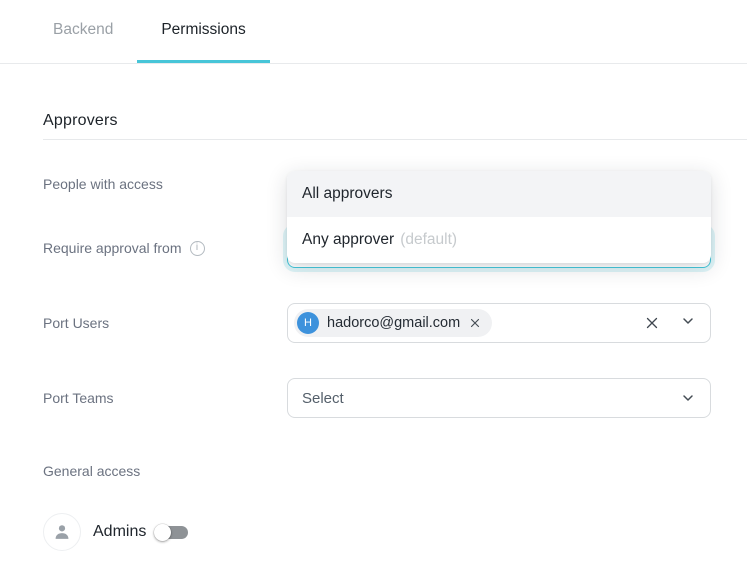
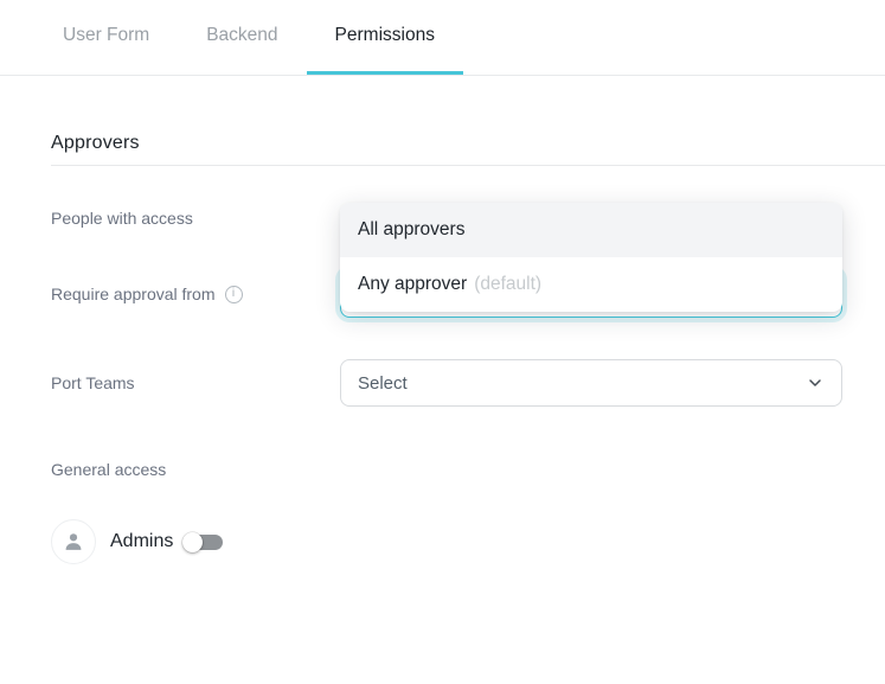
+ User Form
  Backend
  Permissions
  Approvers
  People with access
  Require approval from
- Port Users
- H
- hadorco@gmail.com
  Port Teams
  Select
  General access
  Admins
  All approvers
  Any approver
  (default)
